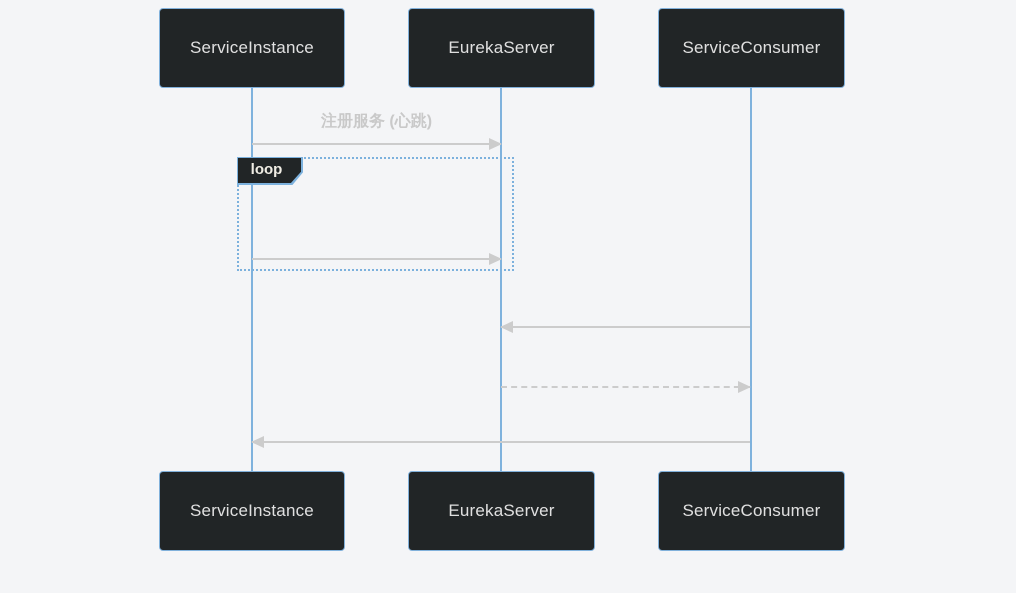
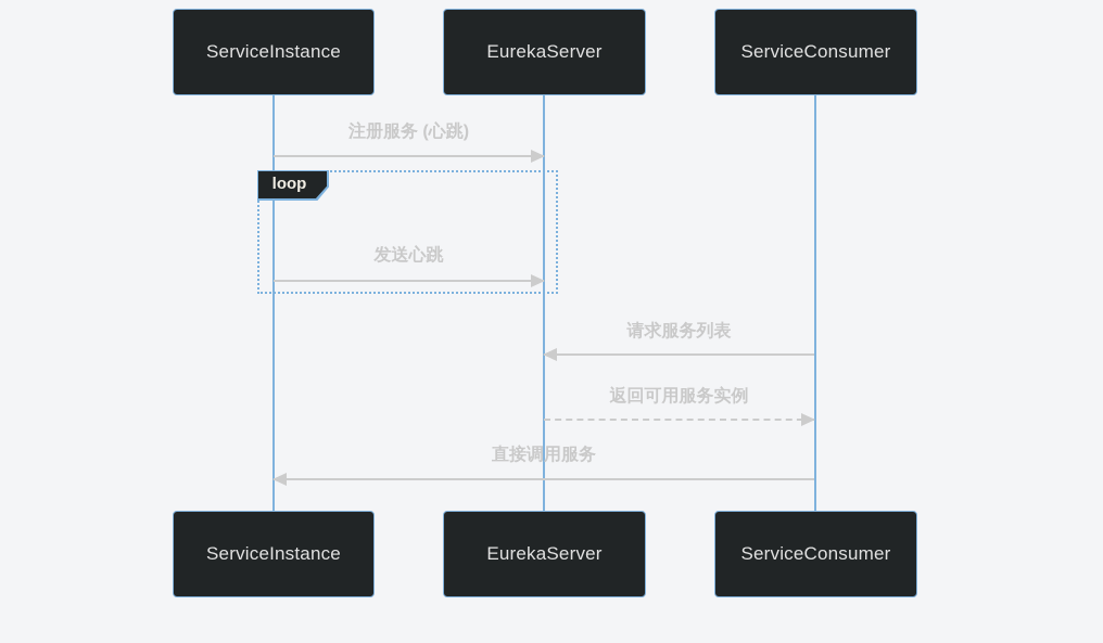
  ServiceInstance
  EurekaServer
  ServiceConsumer
  注册服务 (心跳)
  loop
+ 发送心跳
+ 请求服务列表
+ 返回可用服务实例
+ 直接调用服务
  ServiceInstance
  EurekaServer
  ServiceConsumer
